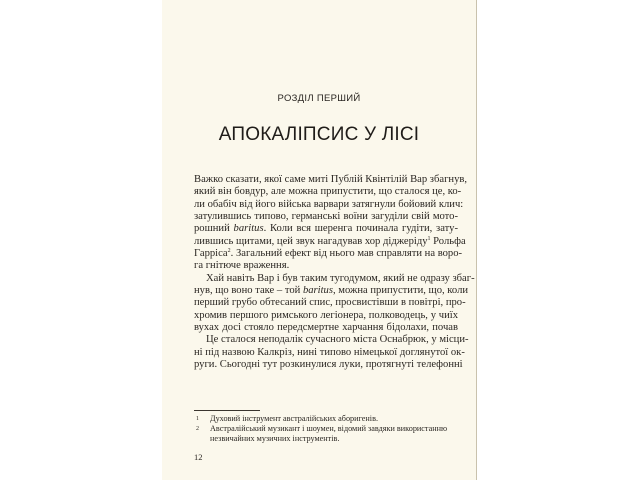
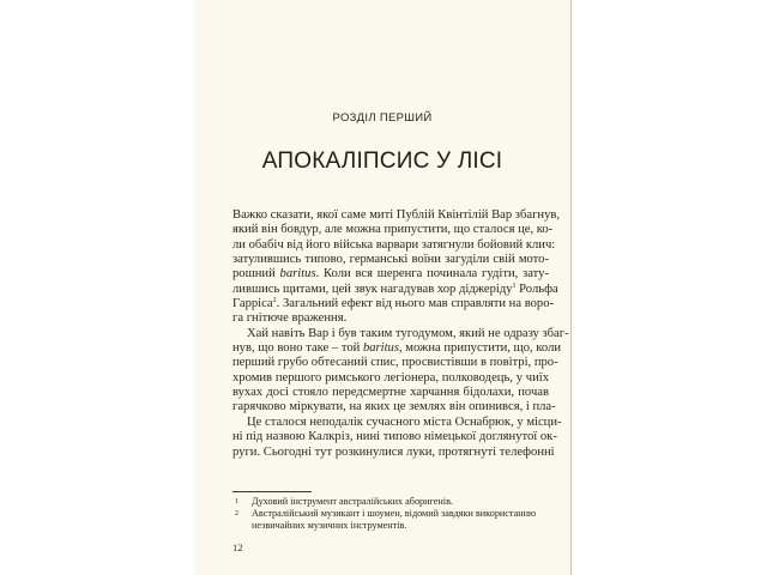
  РОЗДІЛ ПЕРШИЙ
  АПОКАЛІПСИС У ЛІСІ
  Важко сказати, якої саме миті Публій Квінтілій Вар збагнув,
  який він бовдур, але можна припустити, що сталося це, ко-
  ли обабіч від його війська варвари затягнули бойовий клич:
  затулившись типово, германські воїни загуділи свій мото-
  рошний baritus. Коли вся шеренга починала гудіти, зату-
  лившись щитами, цей звук нагадував хор діджеріду Рольфа
  Гарріса . Загальний ефект від нього мав справляти на воро-
  га гнітюче враження.
  Хай навіть Вар і був таким тугодумом, який не одразу збаг-
  нув, що воно таке – той baritus, можна припустити, що, коли
  перший грубо обтесаний спис, просвистівши в повітрі, про-
  хромив першого римського легіонера, полководець, у чиїх
  вухах досі стояло передсмертне харчання бідолахи, почав
+ гарячково міркувати, на яких це землях він опинився, і пла-
  Це сталося неподалік сучасного міста Оснабрюк, у місци-
  ні під назвою Калкріз, нині типово німецької доглянутої ок-
  руги. Сьогодні тут розкинулися луки, протягнуті телефонні
  Духовий інструмент австралійських аборигенів.
  Австралійський музикант і шоумен, відомий завдяки використанню незвичайних музичних інструментів.
  12
